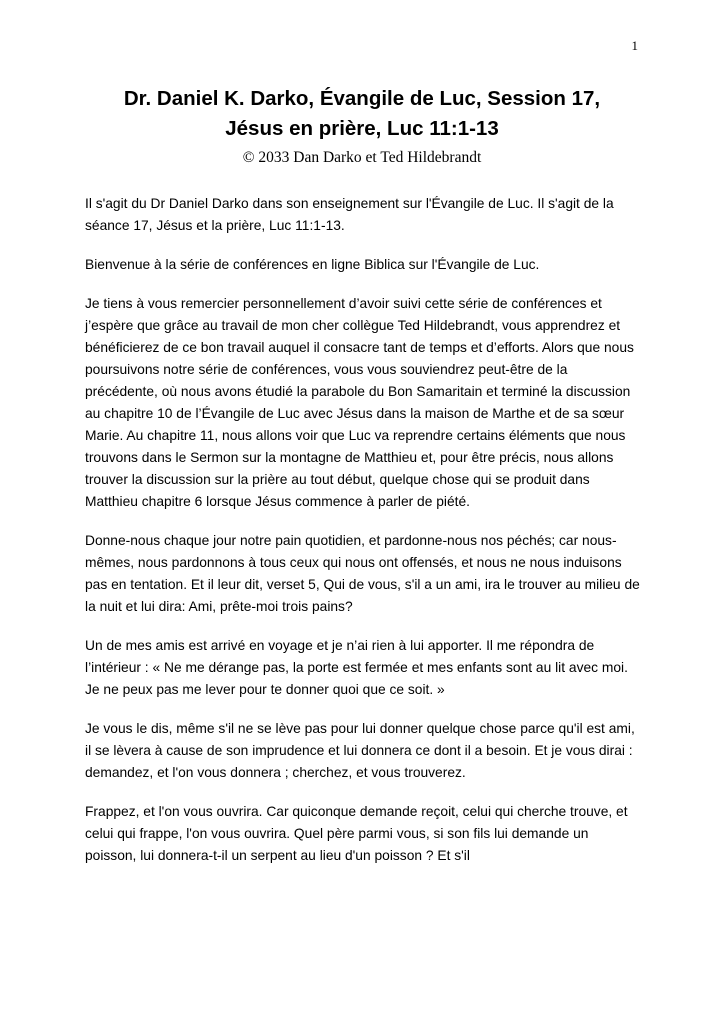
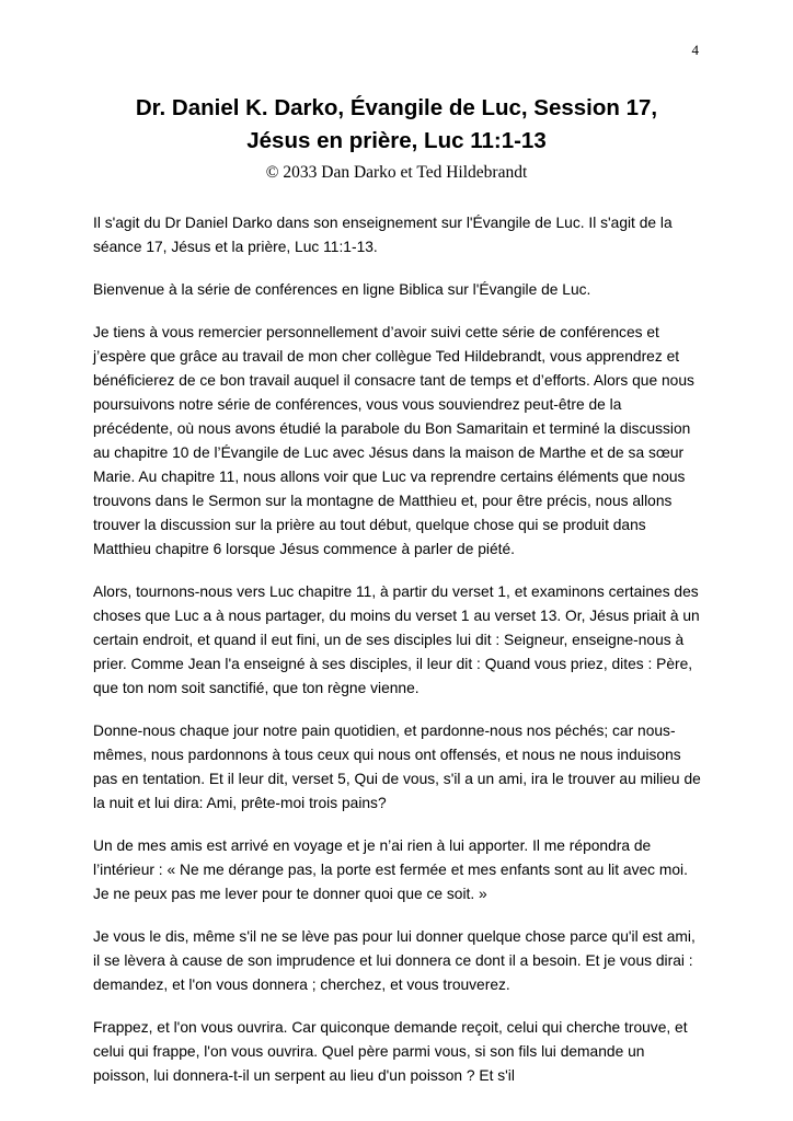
- 1
+ 4
  Dr. Daniel K. Darko, Évangile de Luc, Session 17,
  Jésus en prière, Luc 11:1-13
  © 2033 Dan Darko et Ted Hildebrandt
  Il s'agit du Dr Daniel Darko dans son enseignement sur l'Évangile de Luc. Il s'agit de la séance 17, Jésus et la prière, Luc 11:1-13.
  Bienvenue à la série de conférences en ligne Biblica sur l'Évangile de Luc.
  Je tiens à vous remercier personnellement d’avoir suivi cette série de conférences et j’espère que grâce au travail de mon cher collègue Ted Hildebrandt, vous apprendrez et bénéficierez de ce bon travail auquel il consacre tant de temps et d’efforts. Alors que nous poursuivons notre série de conférences, vous vous souviendrez peut-être de la précédente, où nous avons étudié la parabole du Bon Samaritain et terminé la discussion au chapitre 10 de l’Évangile de Luc avec Jésus dans la maison de Marthe et de sa sœur Marie. Au chapitre 11, nous allons voir que Luc va reprendre certains éléments que nous trouvons dans le Sermon sur la montagne de Matthieu et, pour être précis, nous allons trouver la discussion sur la prière au tout début, quelque chose qui se produit dans Matthieu chapitre 6 lorsque Jésus commence à parler de piété.
+ Alors, tournons-nous vers Luc chapitre 11, à partir du verset 1, et examinons certaines des choses que Luc a à nous partager, du moins du verset 1 au verset 13. Or, Jésus priait à un certain endroit, et quand il eut fini, un de ses disciples lui dit : Seigneur, enseigne-nous à prier. Comme Jean l'a enseigné à ses disciples, il leur dit : Quand vous priez, dites : Père, que ton nom soit sanctifié, que ton règne vienne.
  Donne-nous chaque jour notre pain quotidien, et pardonne-nous nos péchés; car nous-mêmes, nous pardonnons à tous ceux qui nous ont offensés, et nous ne nous induisons pas en tentation. Et il leur dit, verset 5, Qui de vous, s'il a un ami, ira le trouver au milieu de la nuit et lui dira: Ami, prête-moi trois pains?
  Un de mes amis est arrivé en voyage et je n’ai rien à lui apporter. Il me répondra de l’intérieur : « Ne me dérange pas, la porte est fermée et mes enfants sont au lit avec moi. Je ne peux pas me lever pour te donner quoi que ce soit. »
  Je vous le dis, même s'il ne se lève pas pour lui donner quelque chose parce qu'il est ami, il se lèvera à cause de son imprudence et lui donnera ce dont il a besoin. Et je vous dirai : demandez, et l'on vous donnera ; cherchez, et vous trouverez.
  Frappez, et l'on vous ouvrira. Car quiconque demande reçoit, celui qui cherche trouve, et celui qui frappe, l'on vous ouvrira. Quel père parmi vous, si son fils lui demande un poisson, lui donnera-t-il un serpent au lieu d'un poisson ? Et s'il
